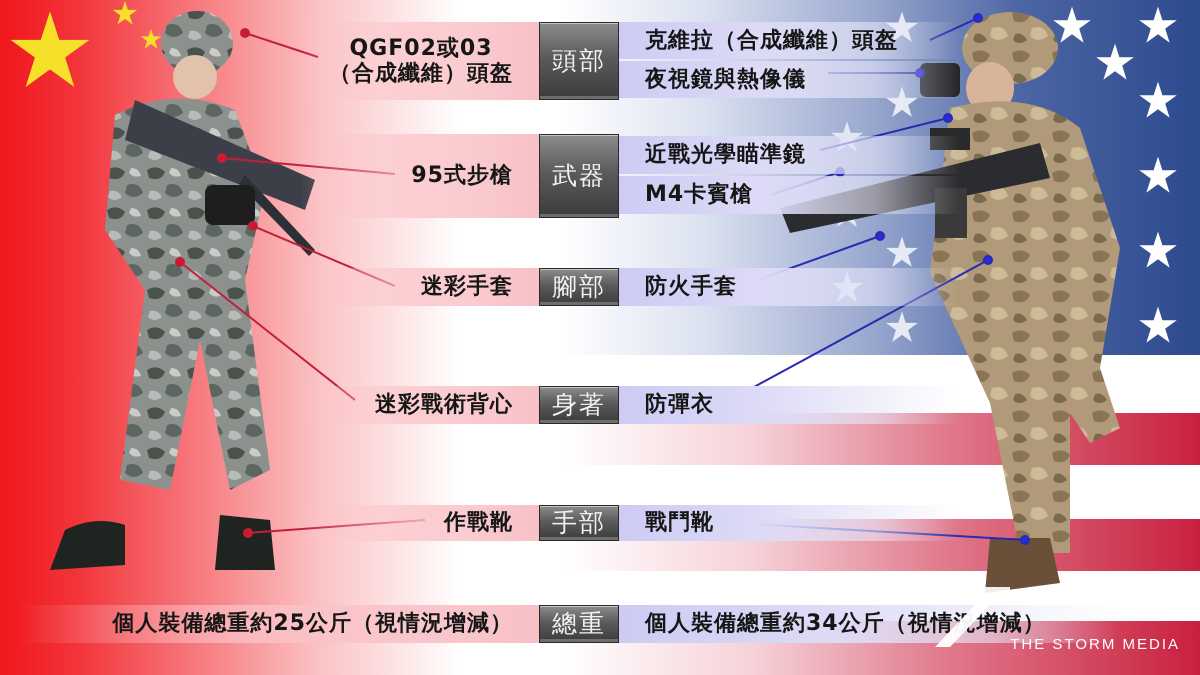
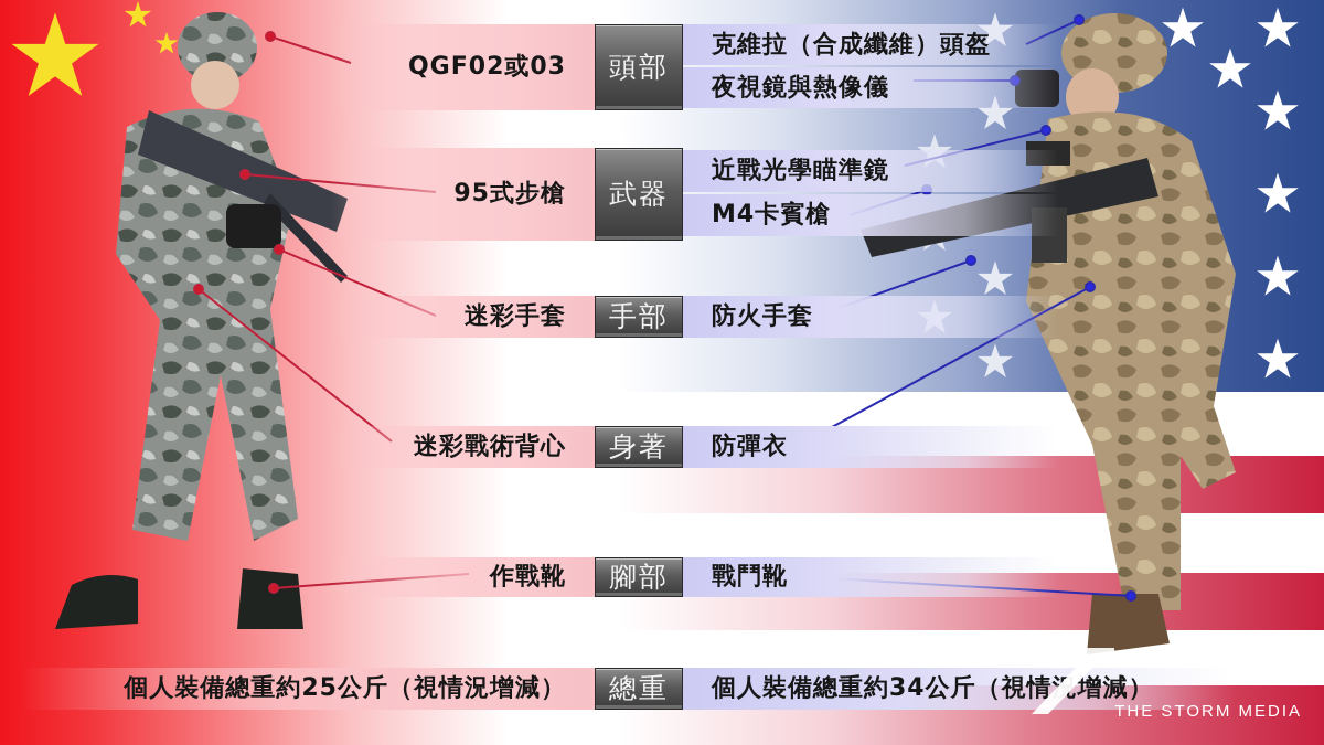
  QGF02或03
- （合成纖維）頭盔
  頭部
  克維拉（合成纖維）頭盔
  夜視鏡與熱像儀
  95式步槍
  武器
  近戰光學瞄準鏡
  M4卡賓槍
  迷彩手套
- 腳部
+ 手部
  防火手套
  迷彩戰術背心
  身著
  防彈衣
  作戰靴
- 手部
+ 腳部
  戰鬥靴
  個人裝備總重約25公斤（視情況增減）
  總重
  個人裝備總重約34公斤（視情增減）
  THE STORM MEDIA
